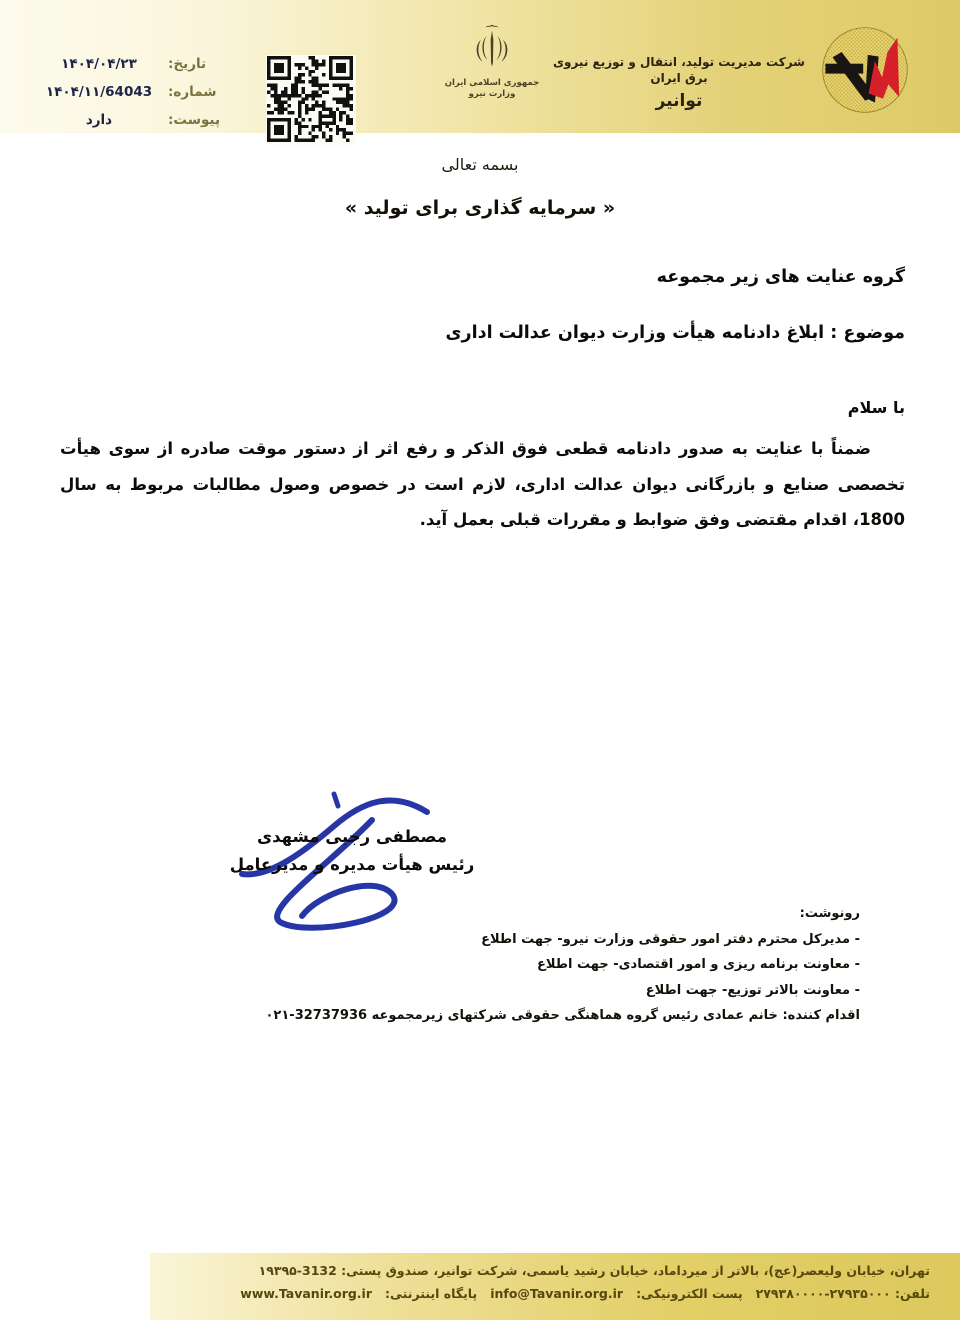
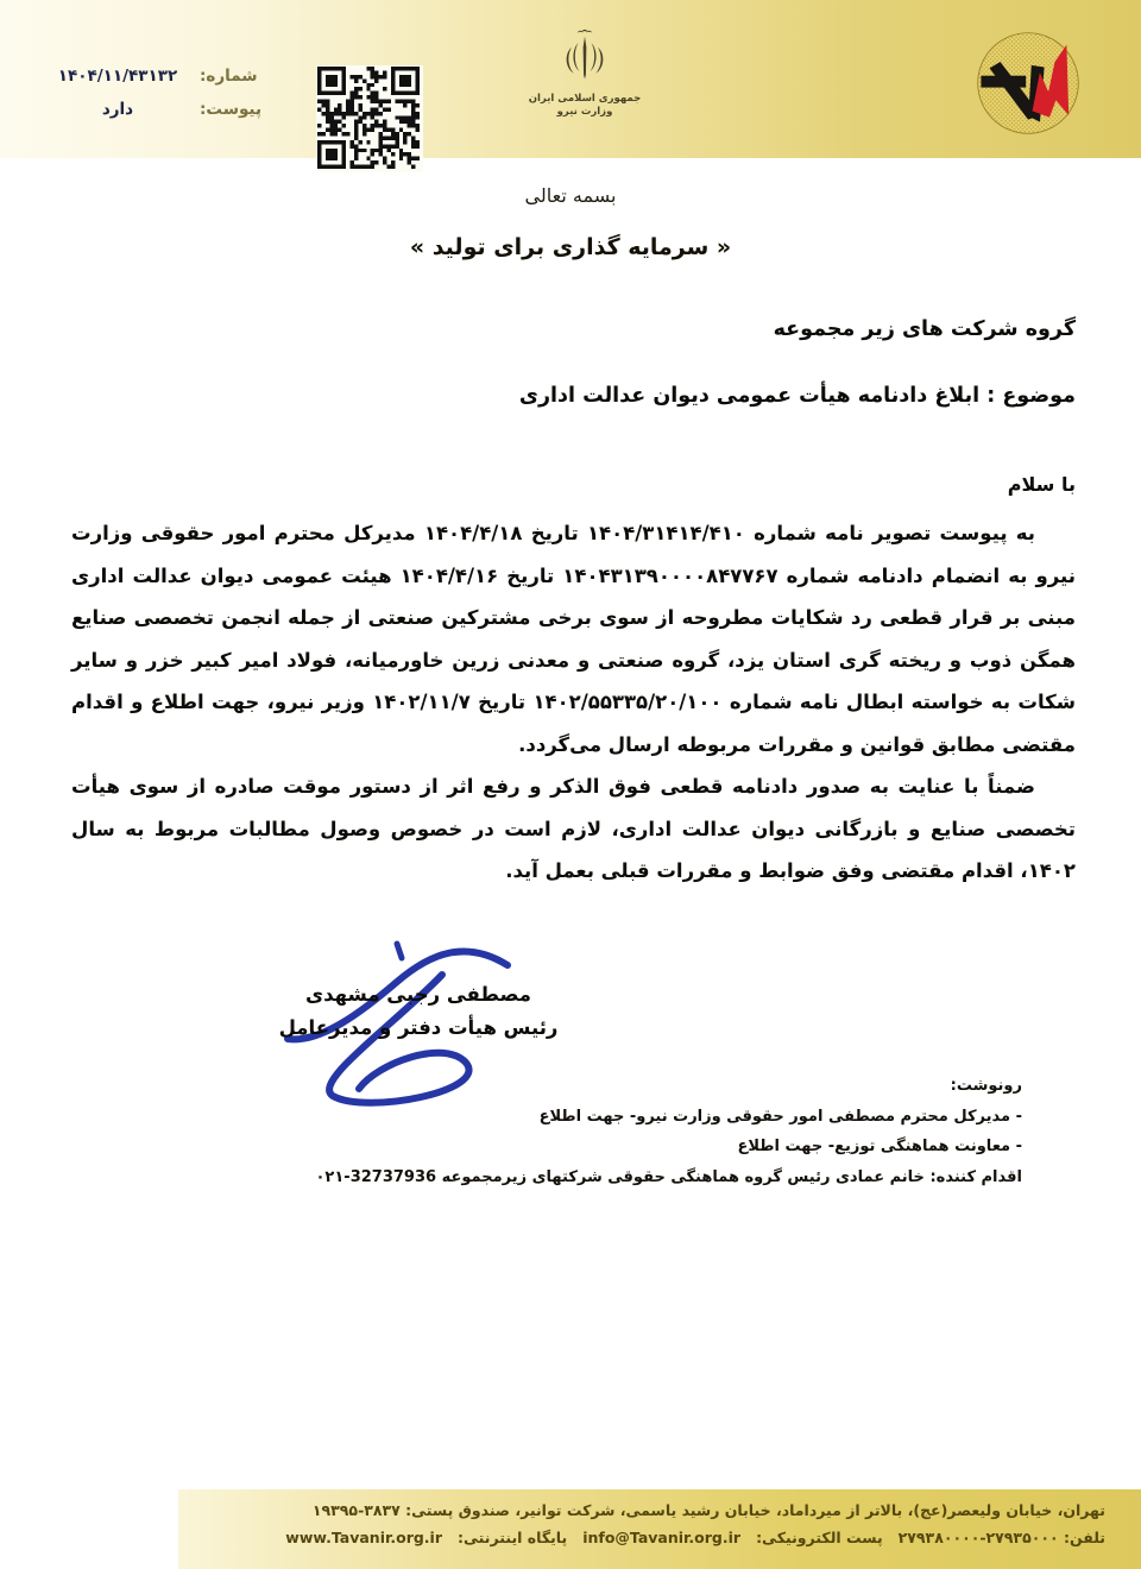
- تاریخ:
- ۱۴۰۴/۰۴/۲۳
  شماره:
- ۱۴۰۴/۱۱/64043
+ ۱۴۰۴/۱۱/۴۳۱۳۲
  پیوست:
  دارد
  جمهوری اسلامی ایران
  وزارت نیرو
- شرکت مدیریت تولید، انتقال و توزیع نیروی برق ایران
- توانیر
  بسمه تعالی
  « سرمایه گذاری برای تولید »
- گروه عنایت های زیر مجموعه
+ گروه شرکت های زیر مجموعه
- موضوع : ابلاغ دادنامه هیأت وزارت دیوان عدالت اداری
+ موضوع : ابلاغ دادنامه هیأت عمومی دیوان عدالت اداری
  با سلام
+ به پیوست تصویر نامه شماره ۱۴۰۴/۳۱۴۱۴/۴۱۰ تاریخ ۱۴۰۴/۴/۱۸ مدیرکل محترم امور حقوقی وزارت نیرو به انضمام دادنامه شماره ۱۴۰۴۳۱۳۹۰۰۰۰۸۴۷۷۶۷ تاریخ ۱۴۰۴/۴/۱۶ هیئت عمومی دیوان عدالت اداری مبنی بر قرار قطعی رد شکایات مطروحه از سوی برخی مشترکین صنعتی از جمله انجمن تخصصی صنایع همگن ذوب و ریخته گری استان یزد، گروه صنعتی و معدنی زرین خاورمیانه، فولاد امیر کبیر خزر و سایر شکات به خواسته ابطال نامه شماره ۱۴۰۲/۵۵۳۳۵/۲۰/۱۰۰ تاریخ ۱۴۰۲/۱۱/۷ وزیر نیرو، جهت اطلاع و اقدام مقتضی مطابق قوانین و مقررات مربوطه ارسال می‌گردد.
- ضمناً با عنایت به صدور دادنامه قطعی فوق الذکر و رفع اثر از دستور موقت صادره از سوی هیأت تخصصی صنایع و بازرگانی دیوان عدالت اداری، لازم است در خصوص وصول مطالبات مربوط به سال 1800، اقدام مقتضی وفق ضوابط و مقررات قبلی بعمل آید.
+ ضمناً با عنایت به صدور دادنامه قطعی فوق الذکر و رفع اثر از دستور موقت صادره از سوی هیأت تخصصی صنایع و بازرگانی دیوان عدالت اداری، لازم است در خصوص وصول مطالبات مربوط به سال ۱۴۰۲، اقدام مقتضی وفق ضوابط و مقررات قبلی بعمل آید.
  مصطفی رجبی مشهدی
- رئیس هیأت مدیره و مدیرعامل
+ رئیس هیأت دفتر و مدیرعامل
  رونوشت:
- - مدیرکل محترم دفتر امور حقوقی وزارت نیرو- جهت اطلاع
+ - مدیرکل محترم مصطفی امور حقوقی وزارت نیرو- جهت اطلاع
- - معاونت برنامه ریزی و امور اقتصادی- جهت اطلاع
- - معاونت بالاتر توزیع- جهت اطلاع
+ - معاونت هماهنگی توزیع- جهت اطلاع
  اقدام کننده: خانم عمادی رئیس گروه هماهنگی حقوقی شرکتهای زیرمجموعه 32737936-۰۲۱
- تهران، خیابان ولیعصر(عج)، بالاتر از میرداماد، خیابان رشید یاسمی، شرکت توانیر، صندوق پستی: 3132-۱۹۳۹۵
+ تهران، خیابان ولیعصر(عج)، بالاتر از میرداماد، خیابان رشید یاسمی، شرکت توانیر، صندوق پستی: ۳۸۳۷-۱۹۳۹۵
  تلفن: ۲۷۹۳۵۰۰۰-۲۷۹۳۸۰۰۰۰
  پست الکترونیکی:
  info@Tavanir.org.ir
  پایگاه اینترنتی:
  www.Tavanir.org.ir
